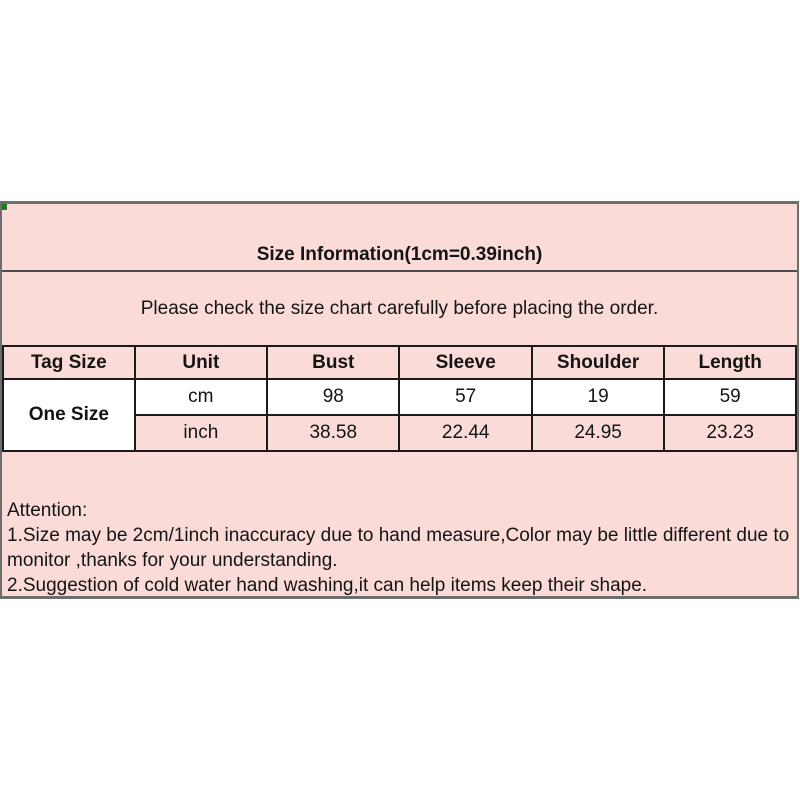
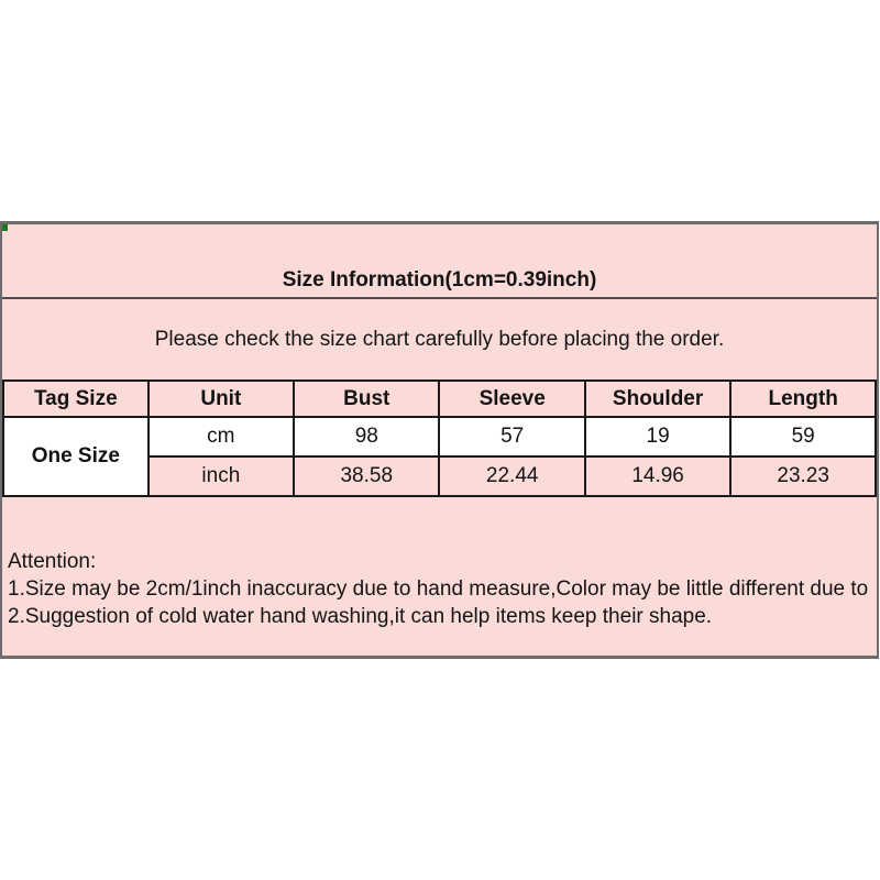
  Size Information(1cm=0.39inch)
  Please check the size chart carefully before placing the order.
  Tag Size	Unit	Bust	Sleeve	Shoulder	Length
  One Size	cm	98	57	19	59
- inch	38.58	22.44	24.95	23.23
+ inch	38.58	22.44	14.96	23.23
  Attention:
  1.Size may be 2cm/1inch inaccuracy due to hand measure,Color may be little different due to
- monitor ,thanks for your understanding.
  2.Suggestion of cold water hand washing,it can help items keep their shape.
